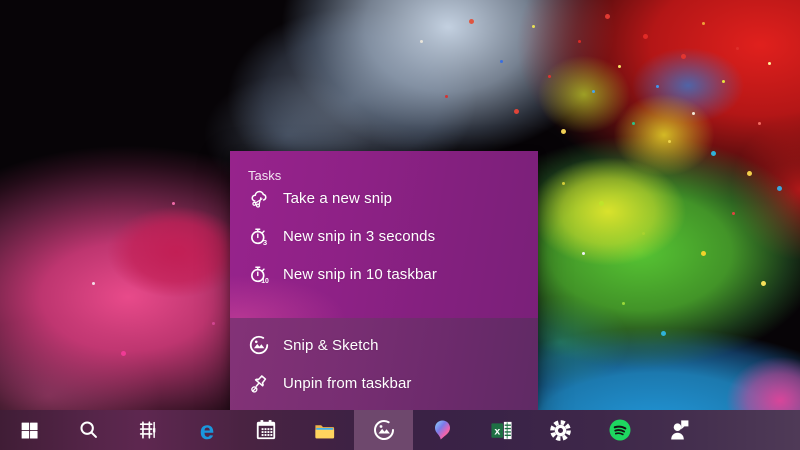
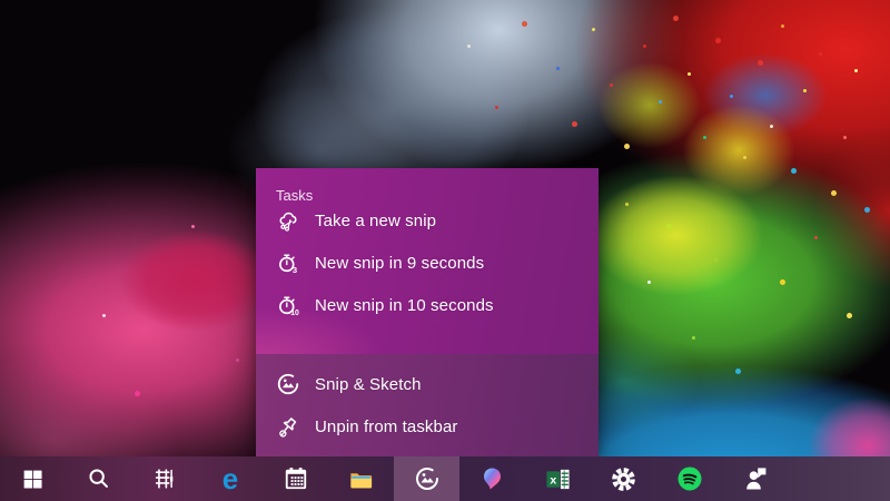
  Tasks
  Take a new snip
  3
- New snip in 3 seconds
+ New snip in 9 seconds
- New snip in 10 taskbar
+ New snip in 10 seconds
  Snip & Sketch
  Unpin from taskbar
  e
  x
